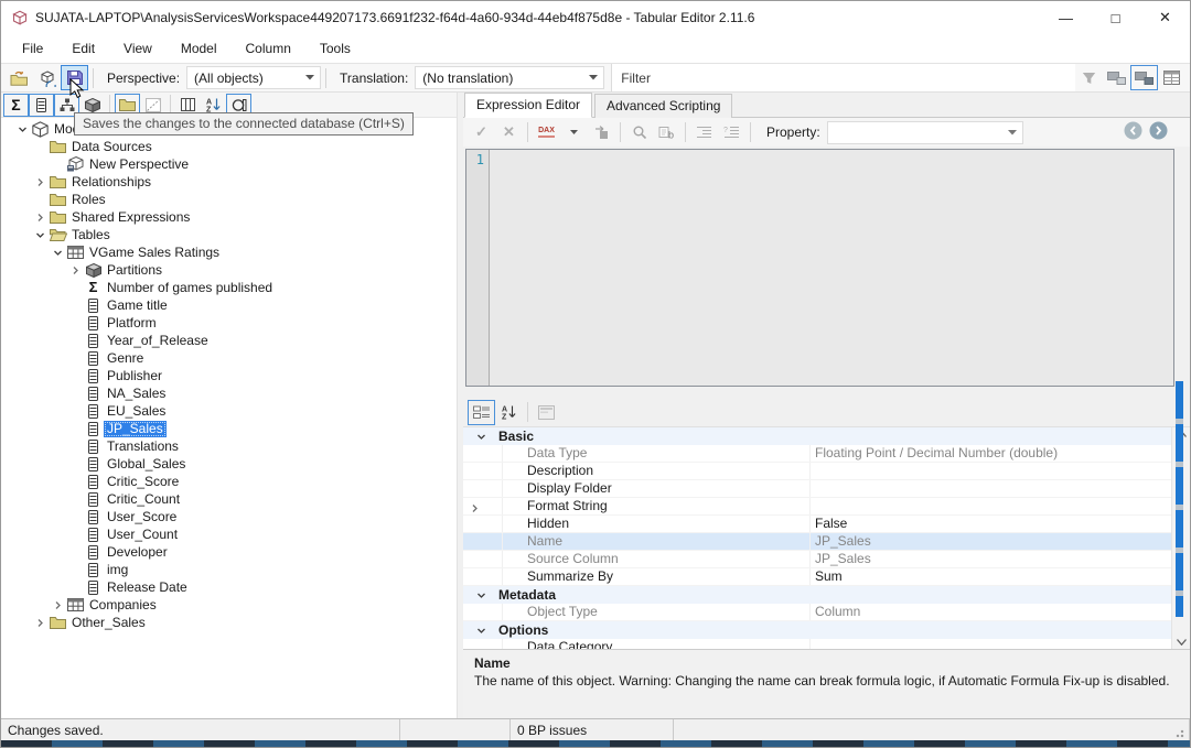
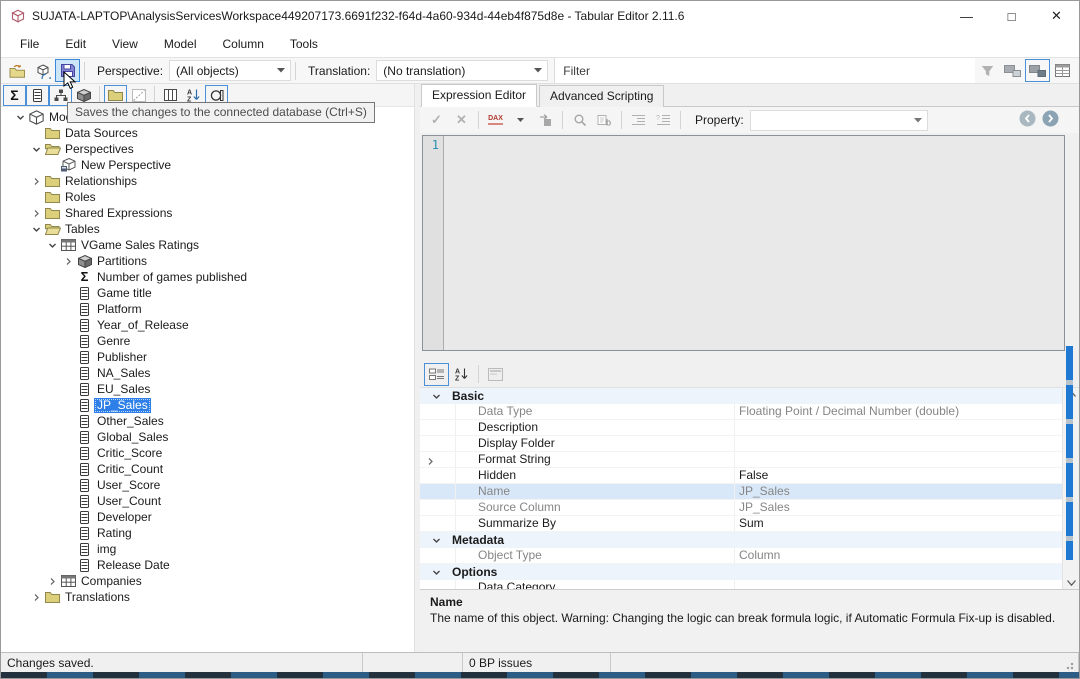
  SUJATA-LAPTOP\AnalysisServicesWorkspace449207173.6691f232-f64d-4a60-934d-44eb4f875d8e - Tabular Editor 2.11.6
  —
  □
  ✕
  File
  Edit
  View
  Model
  Column
  Tools
  Perspective:
  (All objects)
  Translation:
  (No translation)
  Filter
  Σ
  Data Sources
+ Perspectives
  New Perspective
  Relationships
  Roles
  Shared Expressions
  Tables
  VGame Sales Ratings
  Partitions
  Σ
  Number of games published
  Game title
  Platform
  Year_of_Release
  Genre
  Publisher
  NA_Sales
  EU_Sales
  JP_Sales
- Translations
+ Other_Sales
  Global_Sales
  Critic_Score
  Critic_Count
  User_Score
  User_Count
  Developer
+ Rating
  img
  Release Date
  Companies
- Other_Sales
+ Translations
  Expression Editor
  Advanced Scripting
  ✓
  ✕
  b
  Property:
  1
  Basic
  Data Type
  Floating Point / Decimal Number (double)
  Description
  Display Folder
  Format String
  Hidden
  False
  Name
  JP_Sales
  Source Column
  JP_Sales
  Summarize By
  Sum
  Metadata
  Object Type
  Column
  Options
  Data Category
  Name
- The name of this object. Warning: Changing the name can break formula logic, if Automatic Formula Fix-up is disabled.
+ The name of this object. Warning: Changing the logic can break formula logic, if Automatic Formula Fix-up is disabled.
  Changes saved.
  0 BP issues
  Saves the changes to the connected database (Ctrl+S)
